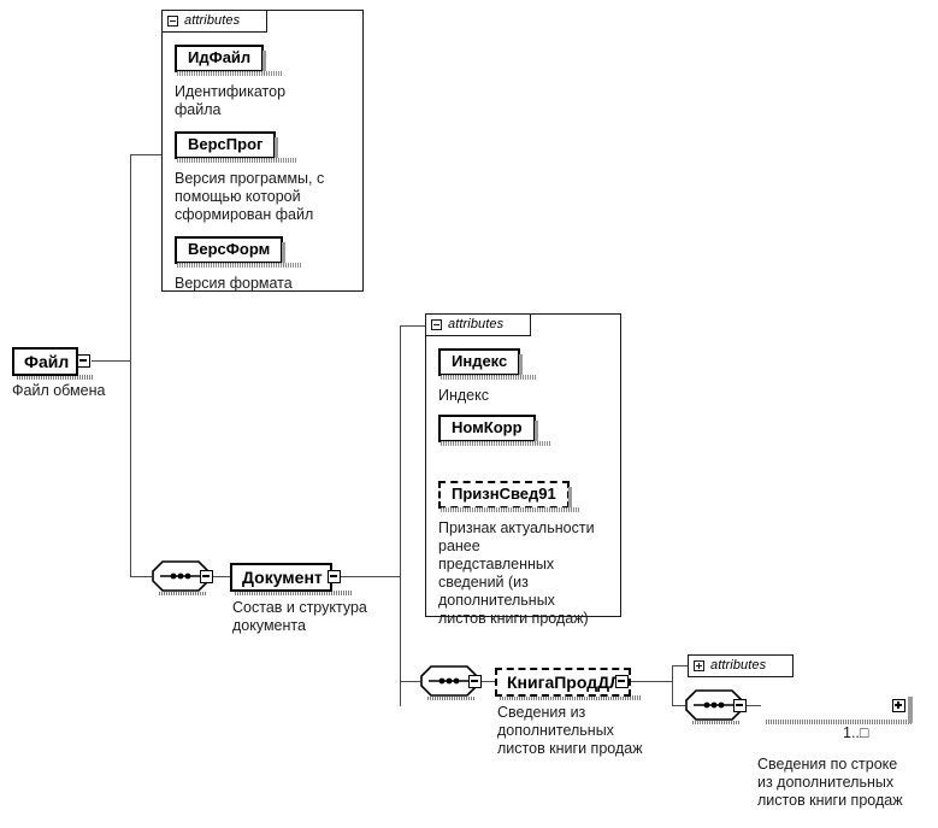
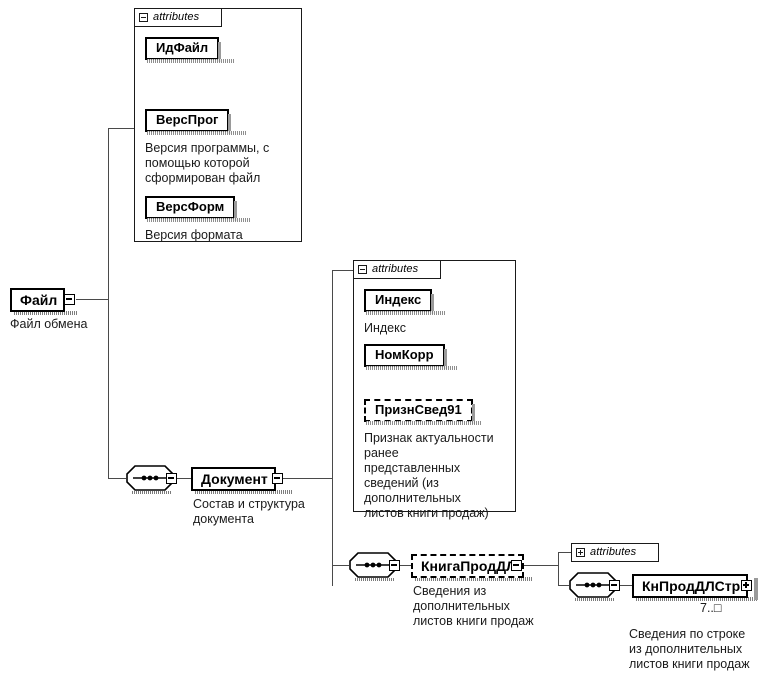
  Файл
  Файл обмена
  attributes
  ИдФайл
- Идентификатор
- файла
  ВерсПрог
  Версия программы, с
  помощью которой
  сформирован файл
  ВерсФорм
  Версия формата
  Документ
  Состав и структура
  документа
  attributes
  Индекс
  Индекс
  НомКорр
  ПризнСвед91
  Признак актуальности
  ранее
  представленных
  сведений (из
  дополнительных
  листов книги продаж)
  КнигаПродД
  Сведения из
  дополнительных
  листов книги продаж
  attributes
+ КнПродДЛСтр
- 1..□
+ 7..□
  Сведения по строке
  из дополнительных
  листов книги продаж
